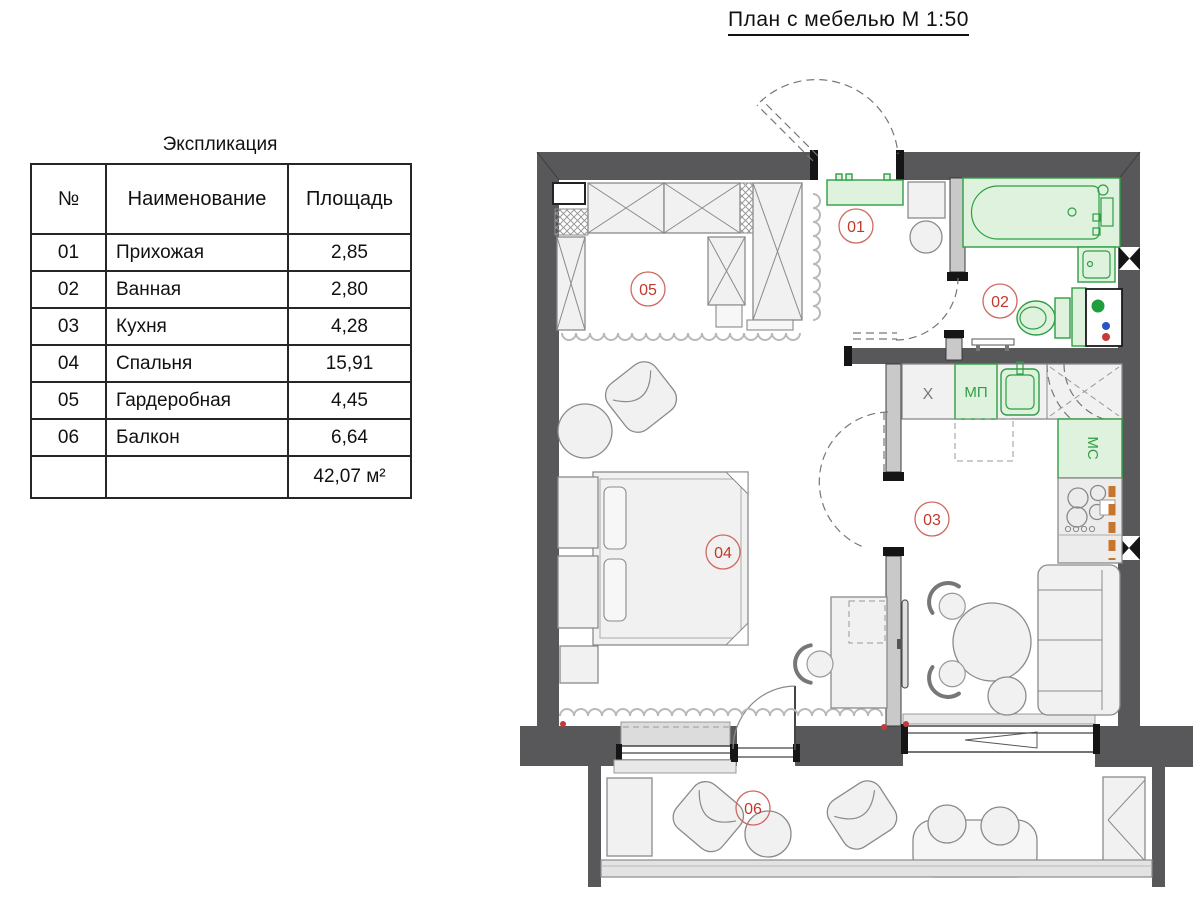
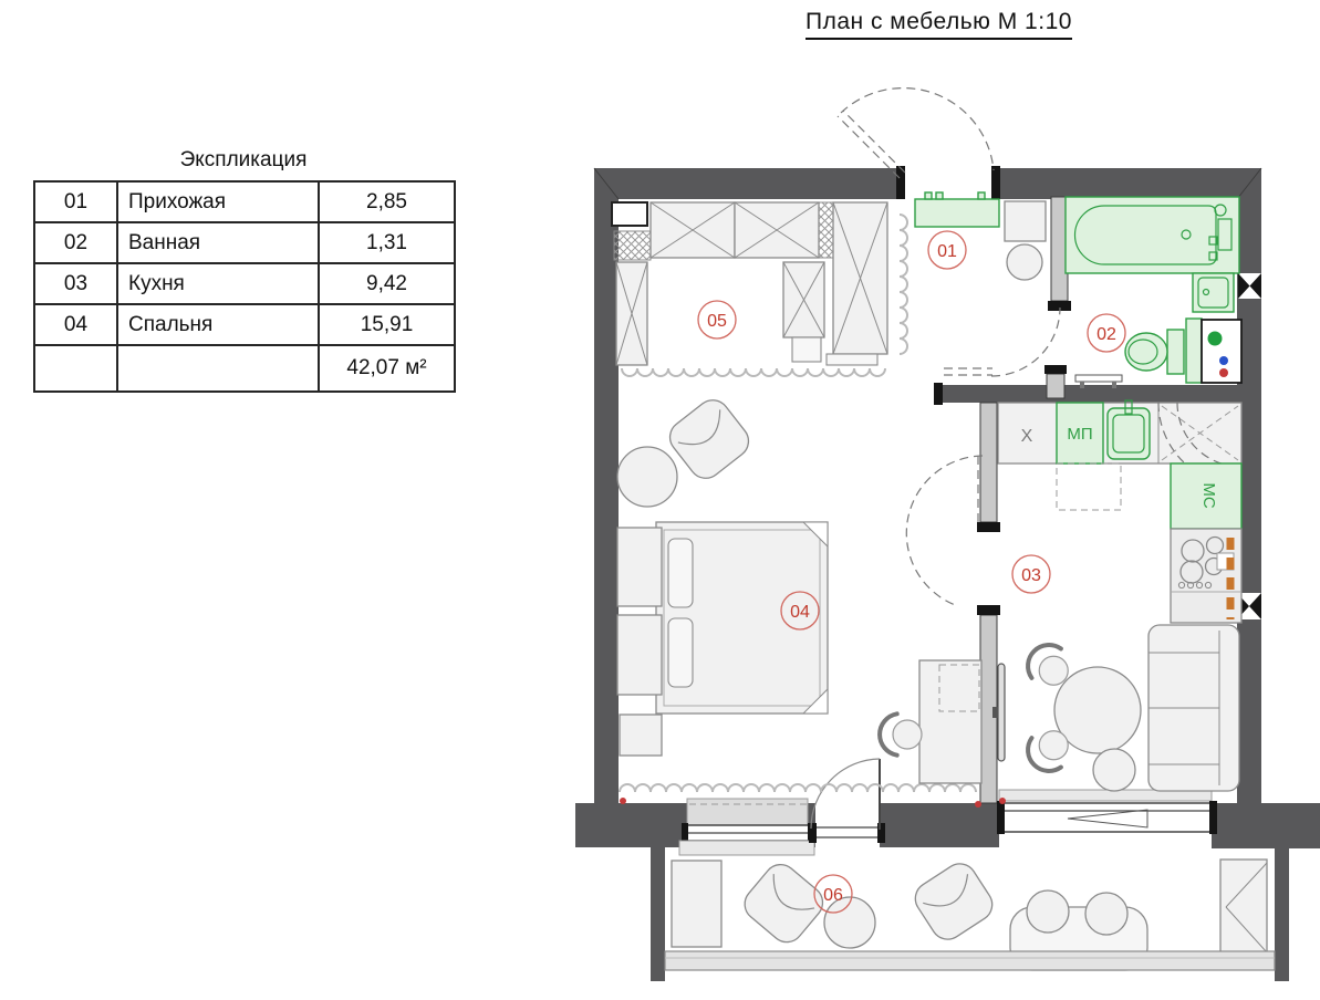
- План с мебелью М 1:50
+ План с мебелью М 1:10
  Экспликация
- №	Наименование	Площадь
  01	Прихожая	2,85
- 02	Ванная	2,80
+ 02	Ванная	1,31
- 03	Кухня	4,28
+ 03	Кухня	9,42
  04	Спальня	15,91
- 05	Гардеробная	4,45
- 06	Балкон	6,64
  		42,07 м²
  Х
  МП
  01
  02
  03
  04
  05
  06
